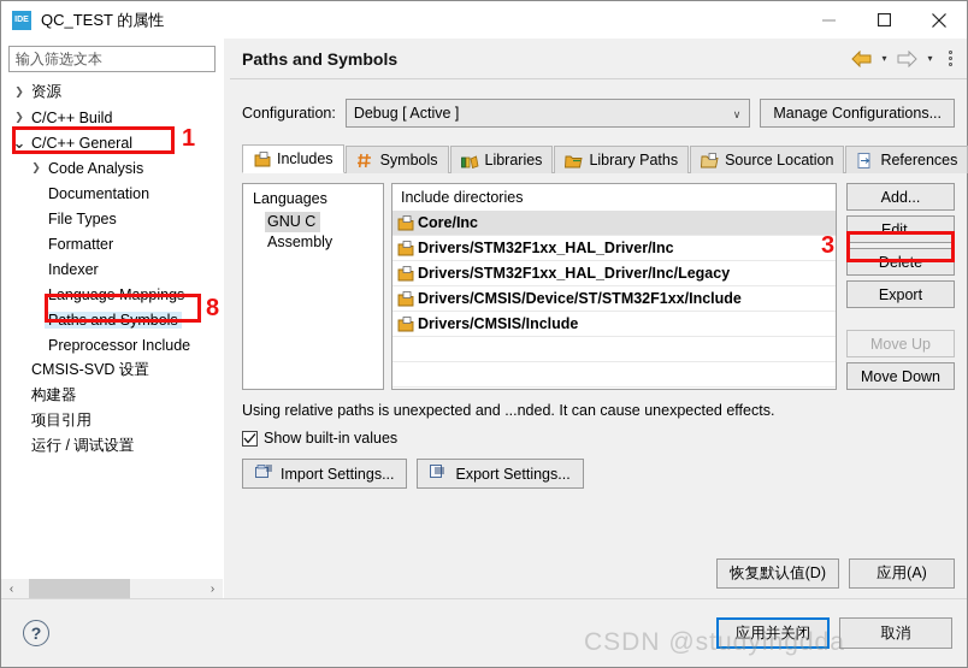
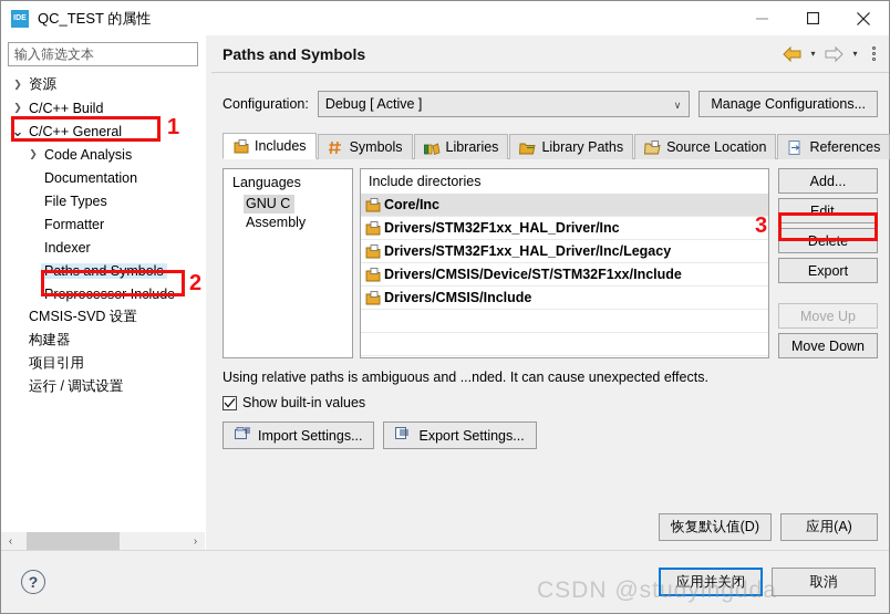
  QC_TEST 的属性
  输入筛选文本
  ❯
  资源
  ❯
  C/C++ Build
  ⌄
  C/C++ General
  ❯
  Code Analysis
  Documentation
  File Types
  Formatter
  Indexer
- Language Mappings
  Paths and Symbols
  Preprocessor Include
  CMSIS-SVD 设置
  构建器
  项目引用
  运行 / 调试设置
  ‹
  ›
  Paths and Symbols
  ▾
  ▾
  Configuration:
  Debug [ Active ]
  ∨
  Manage Configurations...
  Includes
  Symbols
  Libraries
  Library Paths
  Source Location
  References
  Languages
  GNU C
  Assembly
  Include directories
  Core/Inc
  Drivers/STM32F1xx_HAL_Driver/Inc
  Drivers/STM32F1xx_HAL_Driver/Inc/Legacy
  Drivers/CMSIS/Device/ST/STM32F1xx/Include
  Drivers/CMSIS/Include
  Add...
  Edit...
  Delete
  Export
  Move Up
  Move Down
- Using relative paths is unexpected and ...nded. It can cause unexpected effects.
+ Using relative paths is ambiguous and ...nded. It can cause unexpected effects.
  Show built-in values
  Import Settings...
  Export Settings...
  恢复默认值(D)
  应用(A)
  ?
  应用并关闭
  取消
  1
- 8
+ 2
  3
  CSDN @studyingdda
